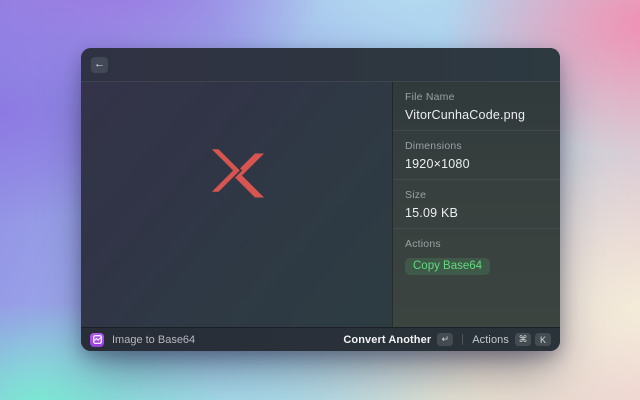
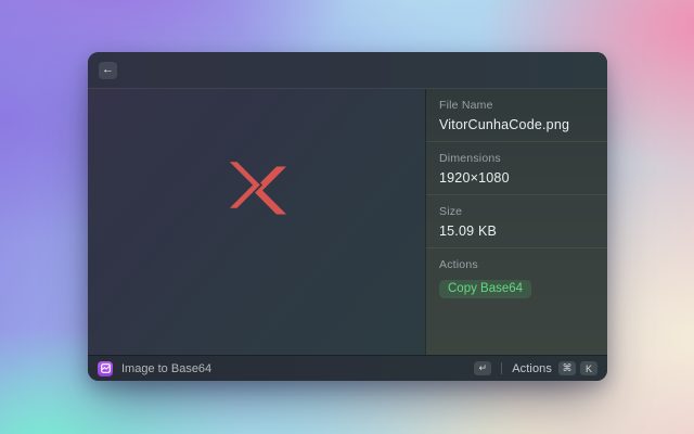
  ←
  File Name
  VitorCunhaCode.png
  Dimensions
  1920×1080
  Size
  15.09 KB
  Actions
  Copy Base64
  Image to Base64
- Convert Another
  ↵
  Actions
  ⌘
  K
